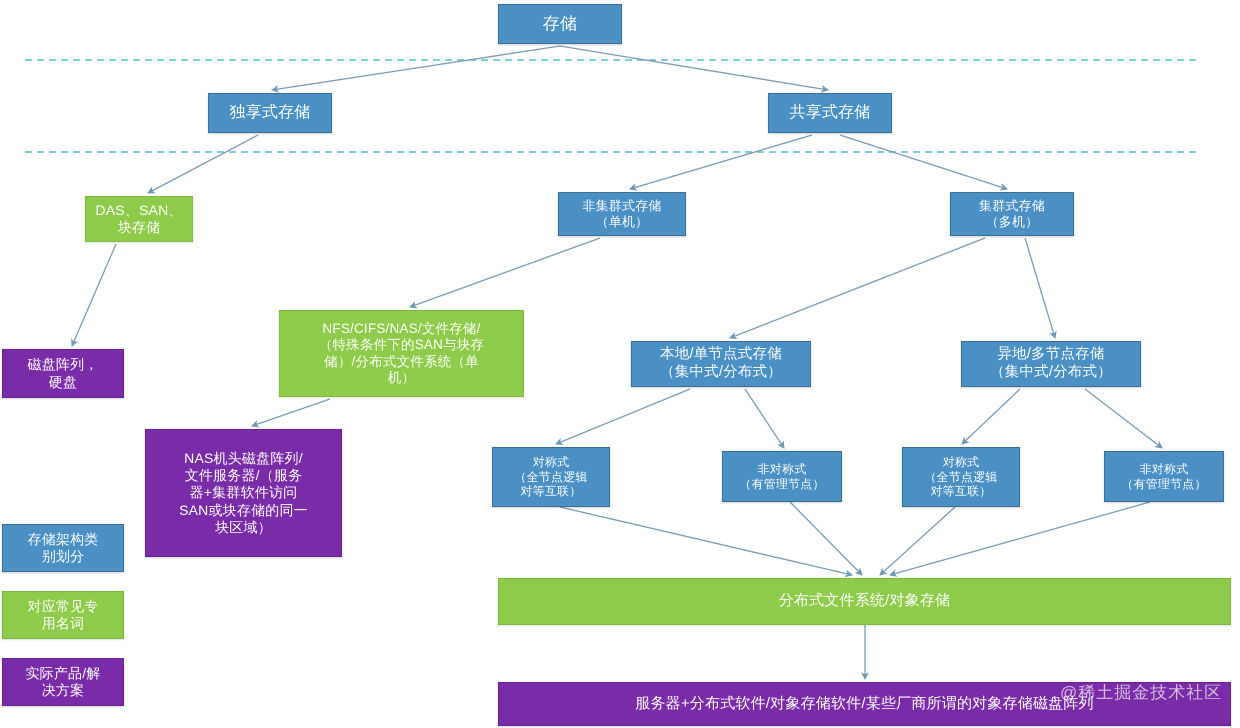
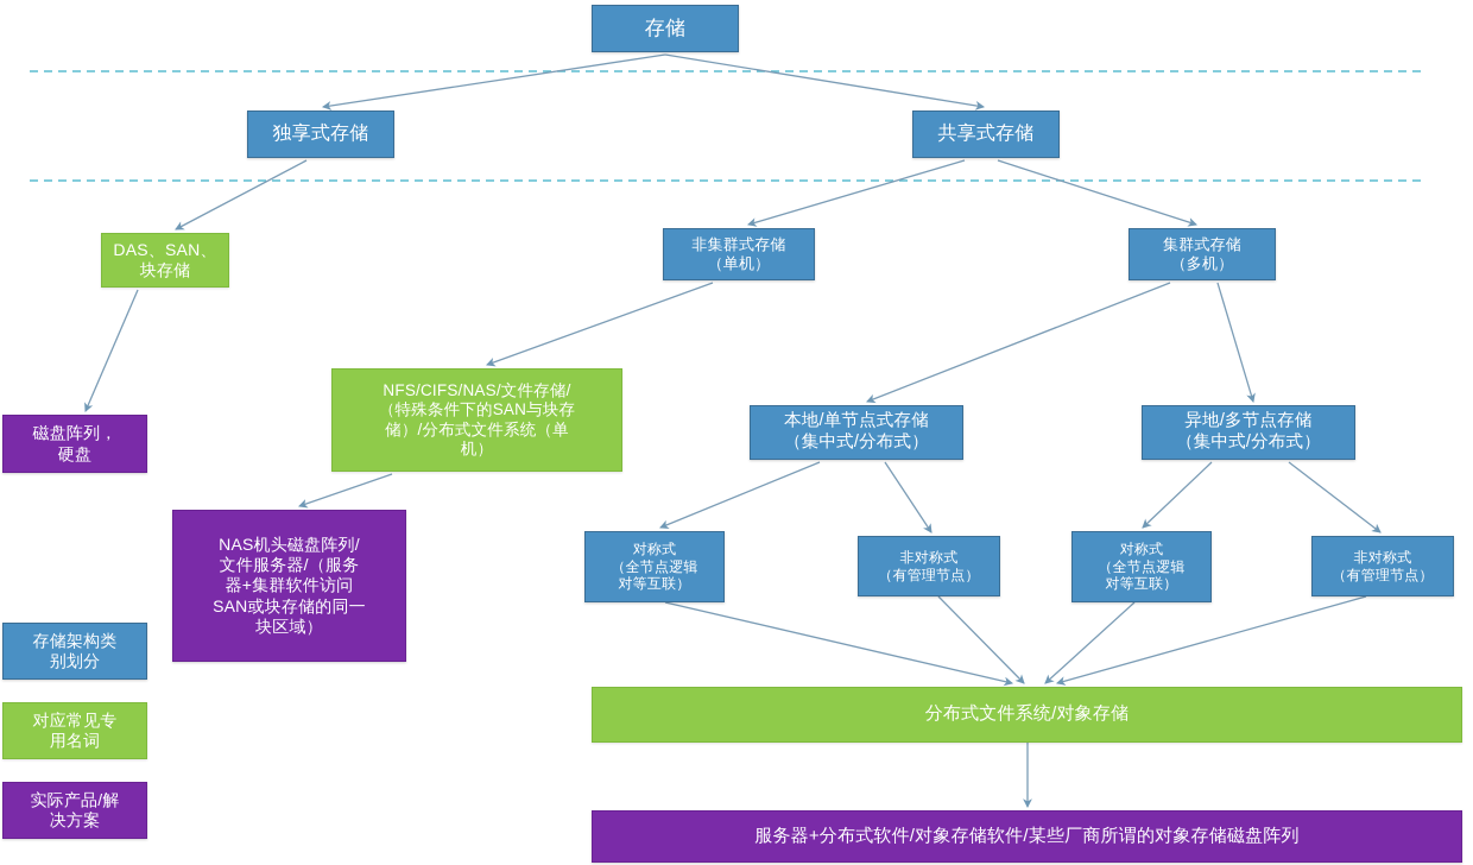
  存储
  独享式存储
  共享式存储
  非集群式存储
  （单机）
  集群式存储
  （多机）
  DAS、SAN、
  块存储
  NFS/CIFS/NAS/文件存储/
  （特殊条件下的SAN与块存
  储）/分布式文件系统（单
  机）
  磁盘阵列，
  硬盘
  NAS机头磁盘阵列/
  文件服务器/（服务
  器+集群软件访问
  SAN或块存储的同一
  块区域）
  本地/单节点式存储
  （集中式/分布式）
  异地/多节点存储
  （集中式/分布式）
  对称式
  （全节点逻辑
  对等互联）
  非对称式
  （有管理节点）
  对称式
  （全节点逻辑
  对等互联）
  非对称式
  （有管理节点）
  分布式文件系统/对象存储
  服务器+分布式软件/对象存储软件/某些厂商所谓的对象存储磁盘阵列
  存储架构类
  别划分
  对应常见专
  用名词
  实际产品/解
  决方案
- @稀土掘金技术社区
